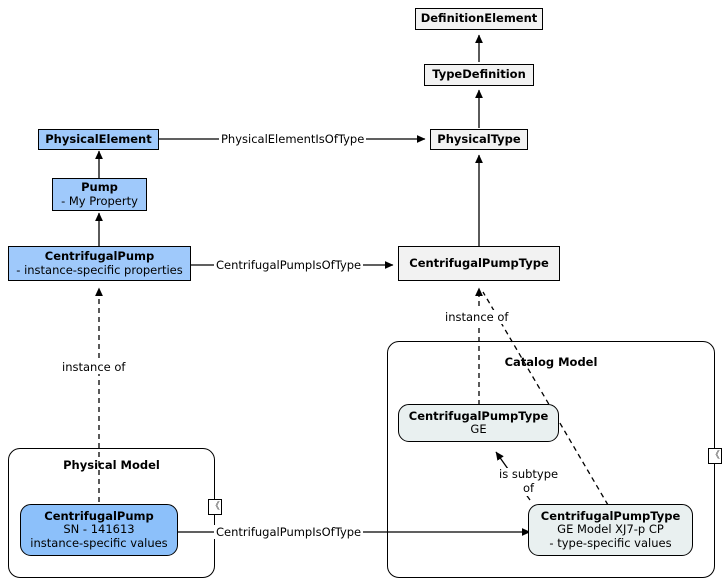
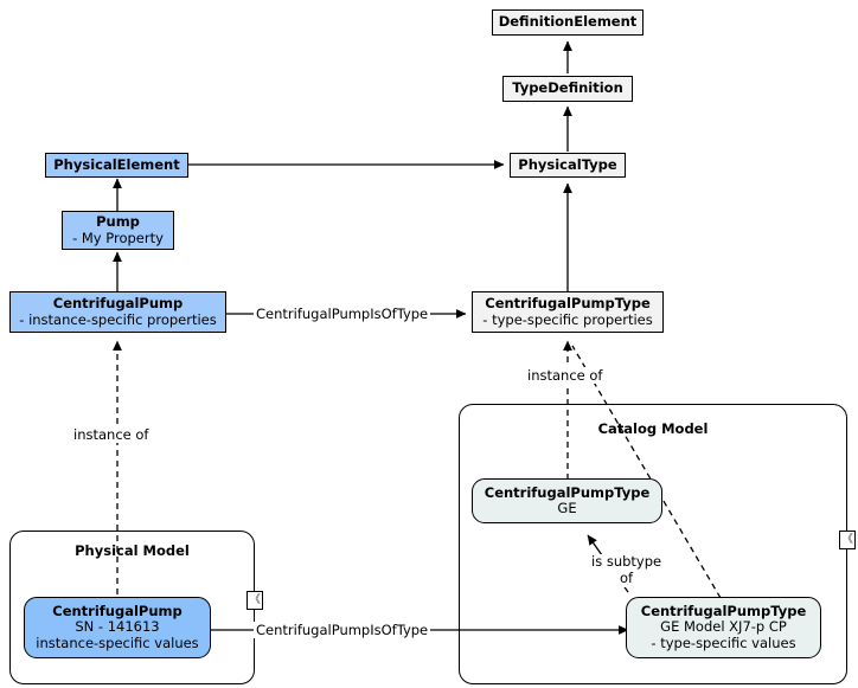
  Physical Model
  Catalog Model
  DefinitionElement
  TypeDefinition
  PhysicalElement
  PhysicalType
  Pump
  - My Property
  CentrifugalPump
  - instance-specific properties
  CentrifugalPumpType
+ - type-specific properties
  CentrifugalPumpType
  GE
  CentrifugalPumpType
  GE Model XJ7-p CP
  - type-specific values
  CentrifugalPump
  SN - 141613
  instance-specific values
- PhysicalElementIsOfType
  CentrifugalPumpIsOfType
  instance of
  instance of
  is subtype
  of
  CentrifugalPumpIsOfType
  《
  《
